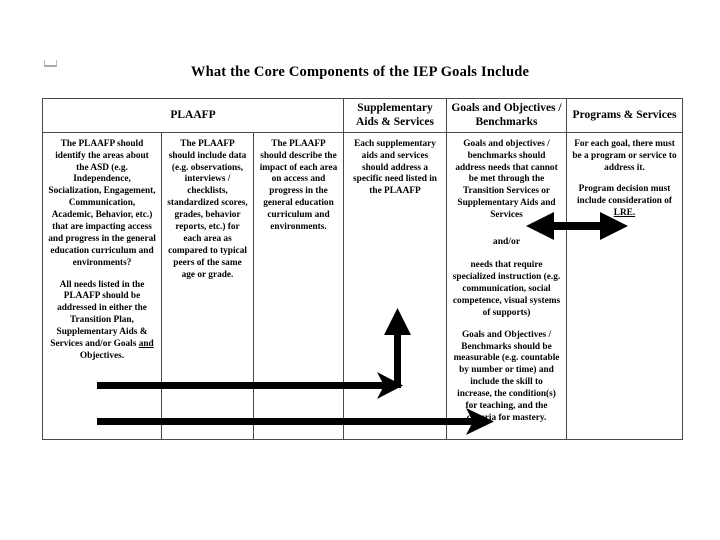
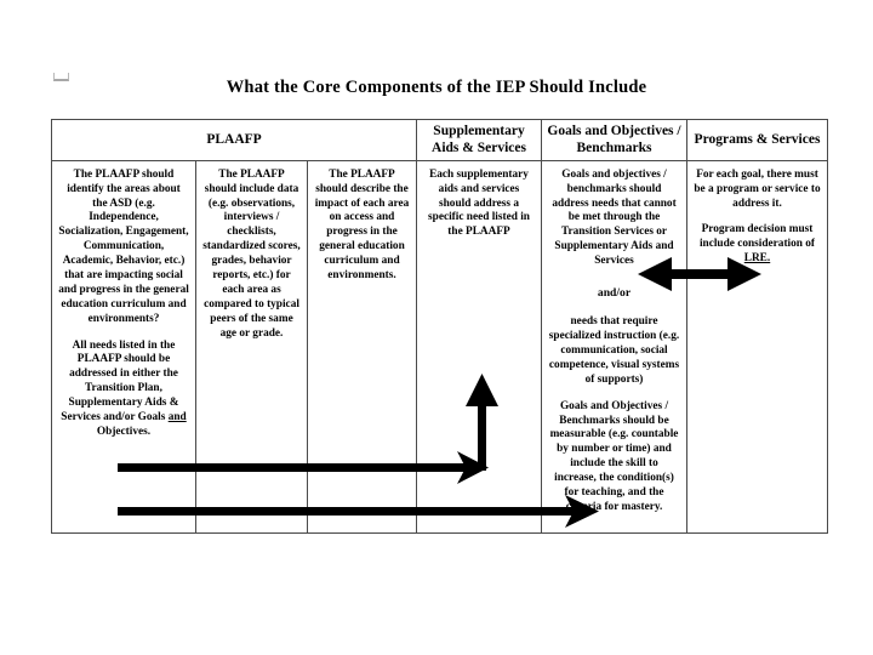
- What the Core Components of the IEP Goals Include
+ What the Core Components of the IEP Should Include
  PLAAFP	Supplementary Aids & Services	Goals and Objectives / Benchmarks	Programs & Services
- The PLAAFP should identify the areas about the ASD (e.g. Independence, Socialization, Engagement, Communication, Academic, Behavior, etc.) that are impacting access and progress in the general education curriculum and environments? All needs listed in the PLAAFP should be addressed in either the Transition Plan, Supplementary Aids & Services and/or Goals and Objectives.	The PLAAFP should include data (e.g. observations, interviews / checklists, standardized scores, grades, behavior reports, etc.) for each area as compared to typical peers of the same age or grade.	The PLAAFP should describe the impact of each area on access and progress in the general education curriculum and environments.	Each supplementary aids and services should address a specific need listed in the PLAAFP	Goals and objectives / benchmarks should address needs that cannot be met through the Transition Services or Supplementary Aids and Services and/or needs that require specialized instruction (e.g. communication, social competence, visual systems of supports) Goals and Objectives / Benchmarks should be measurable (e.g. countable by number or time) and include the skill to increase, the condition(s) for teaching, and the cria for mastery.	For each goal, there must be a program or service to address it. Program decision must include consideration of LRE.
+ The PLAAFP should identify the areas about the ASD (e.g. Independence, Socialization, Engagement, Communication, Academic, Behavior, etc.) that are impacting social and progress in the general education curriculum and environments? All needs listed in the PLAAFP should be addressed in either the Transition Plan, Supplementary Aids & Services and/or Goals and Objectives.	The PLAAFP should include data (e.g. observations, interviews / checklists, standardized scores, grades, behavior reports, etc.) for each area as compared to typical peers of the same age or grade.	The PLAAFP should describe the impact of each area on access and progress in the general education curriculum and environments.	Each supplementary aids and services should address a specific need listed in the PLAAFP	Goals and objectives / benchmarks should address needs that cannot be met through the Transition Services or Supplementary Aids and Services and/or needs that require specialized instruction (e.g. communication, social competence, visual systems of supports) Goals and Objectives / Benchmarks should be measurable (e.g. countable by number or time) and include the skill to increase, the condition(s) for teaching, and the cria for mastery.	For each goal, there must be a program or service to address it. Program decision must include consideration of LRE.
